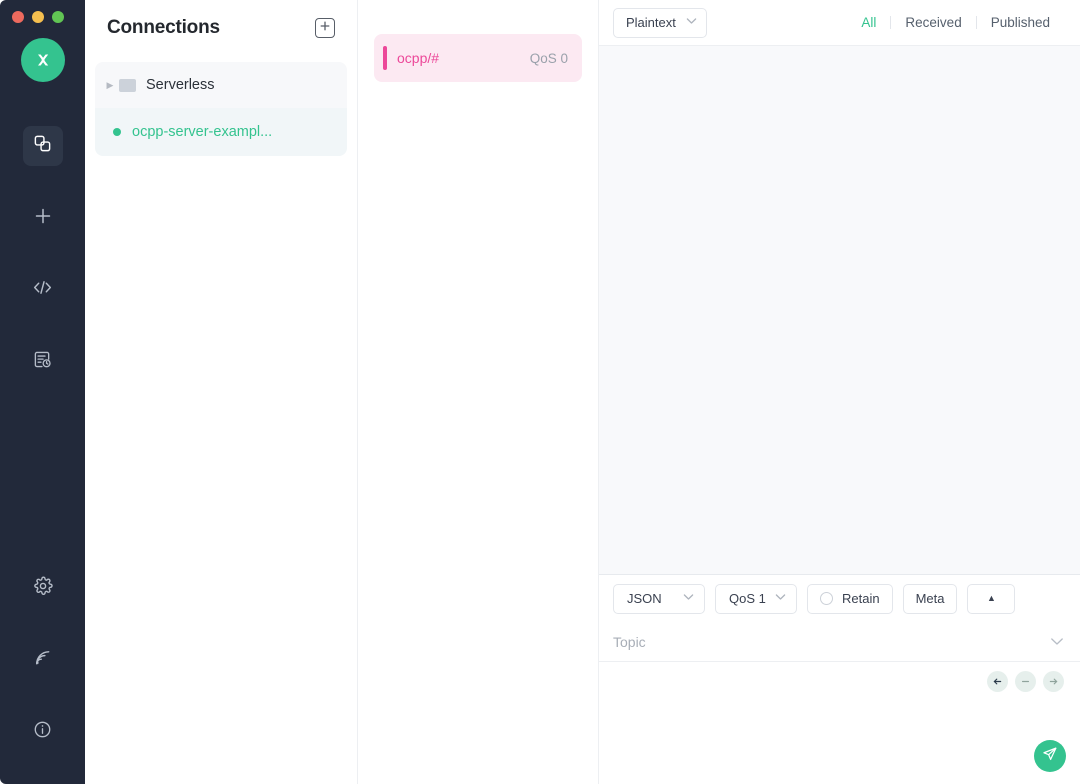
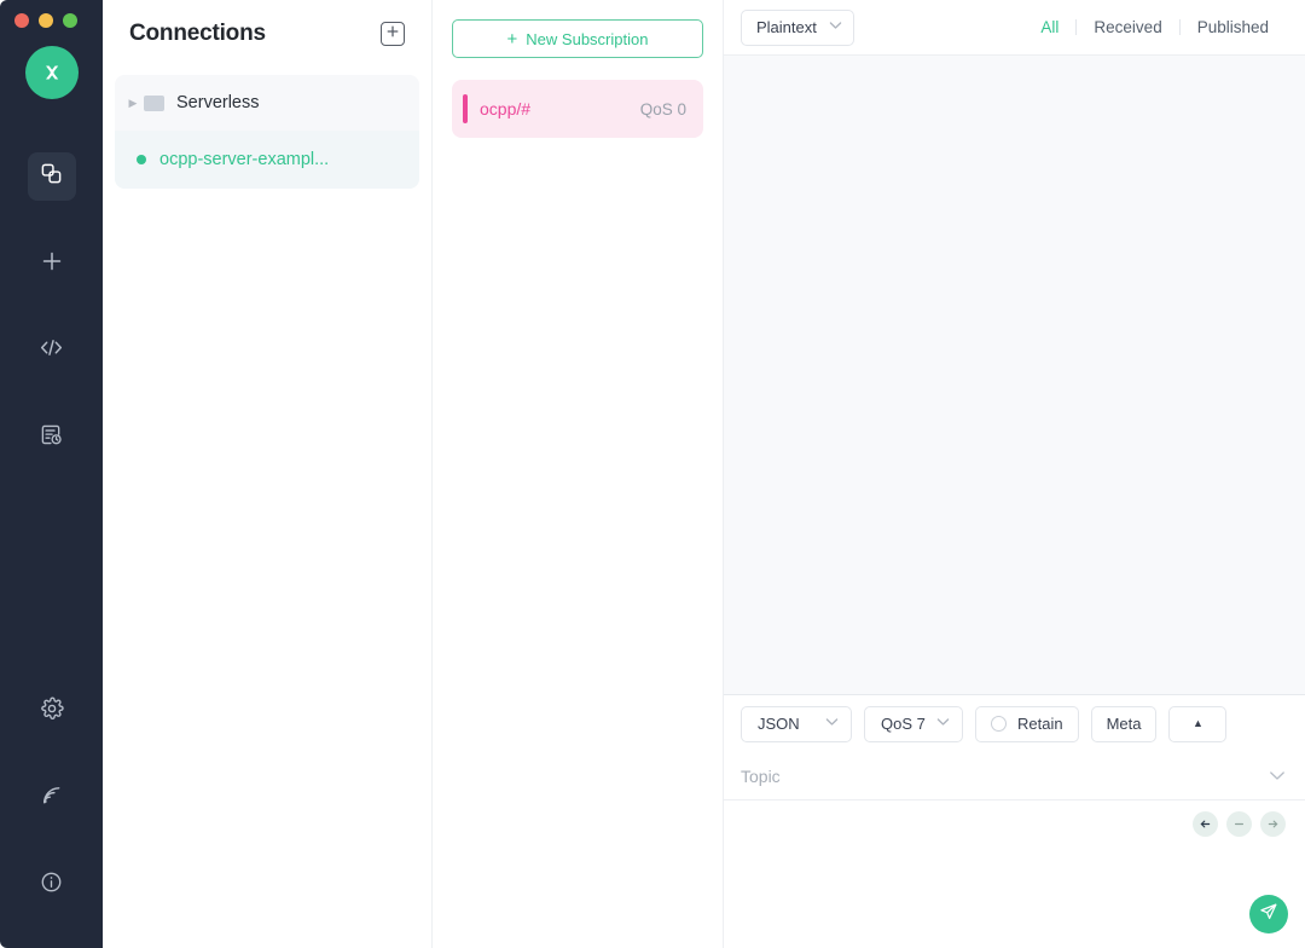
  Connections
  ▶
  Serverless
  ocpp-server-exampl...
+ +
+ New Subscription
  ocpp/#
  QoS 0
  Plaintext
  All
  Received
  Published
  JSON
- QoS 1
+ QoS 7
  Retain
  Meta
  ▲
  Topic
